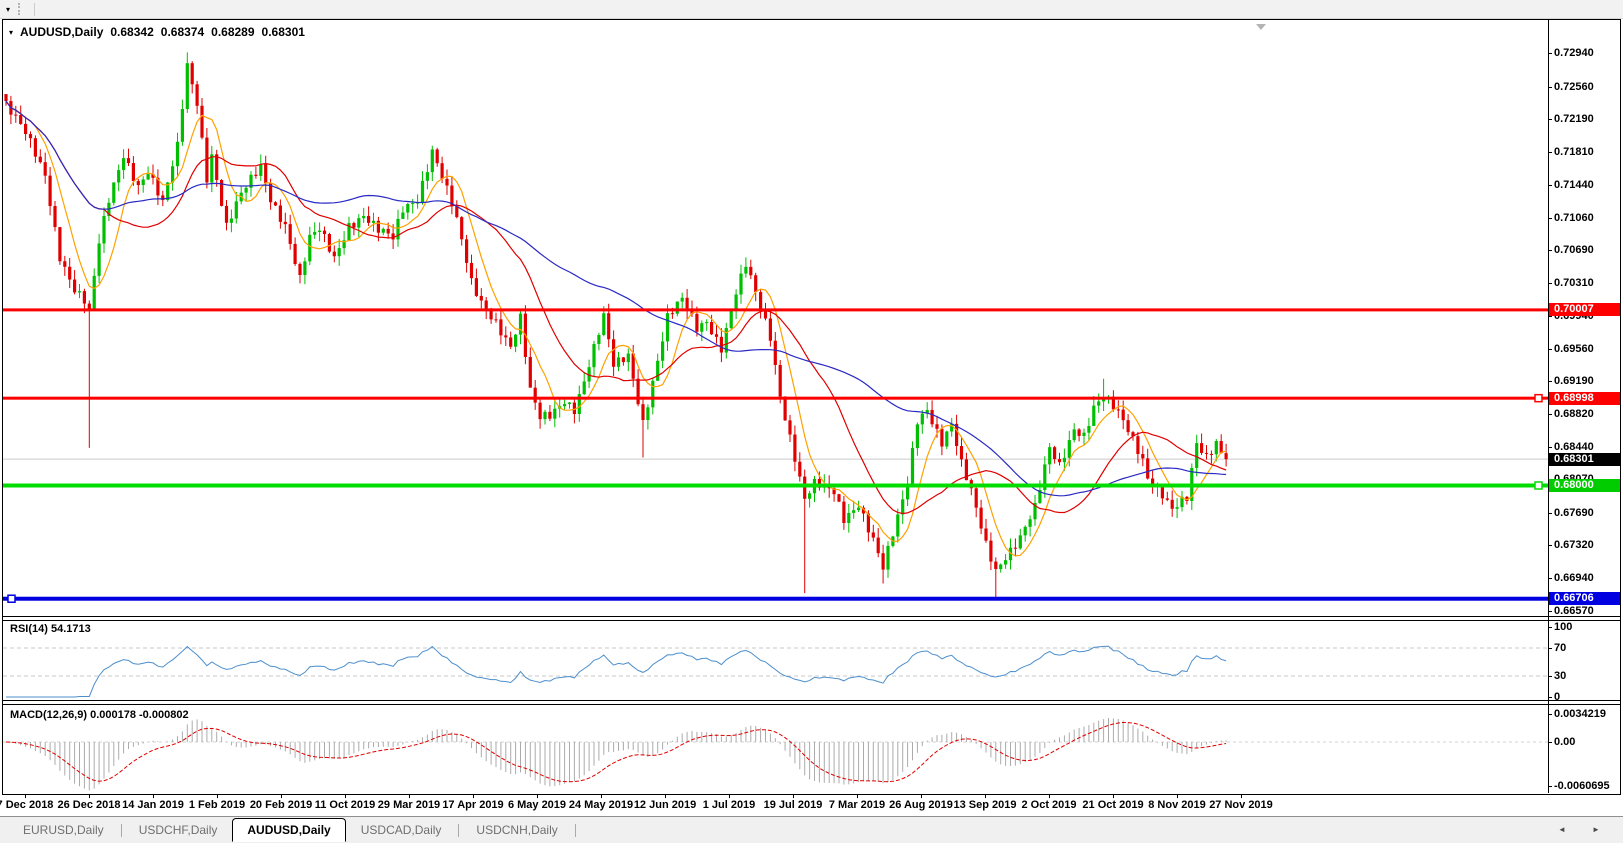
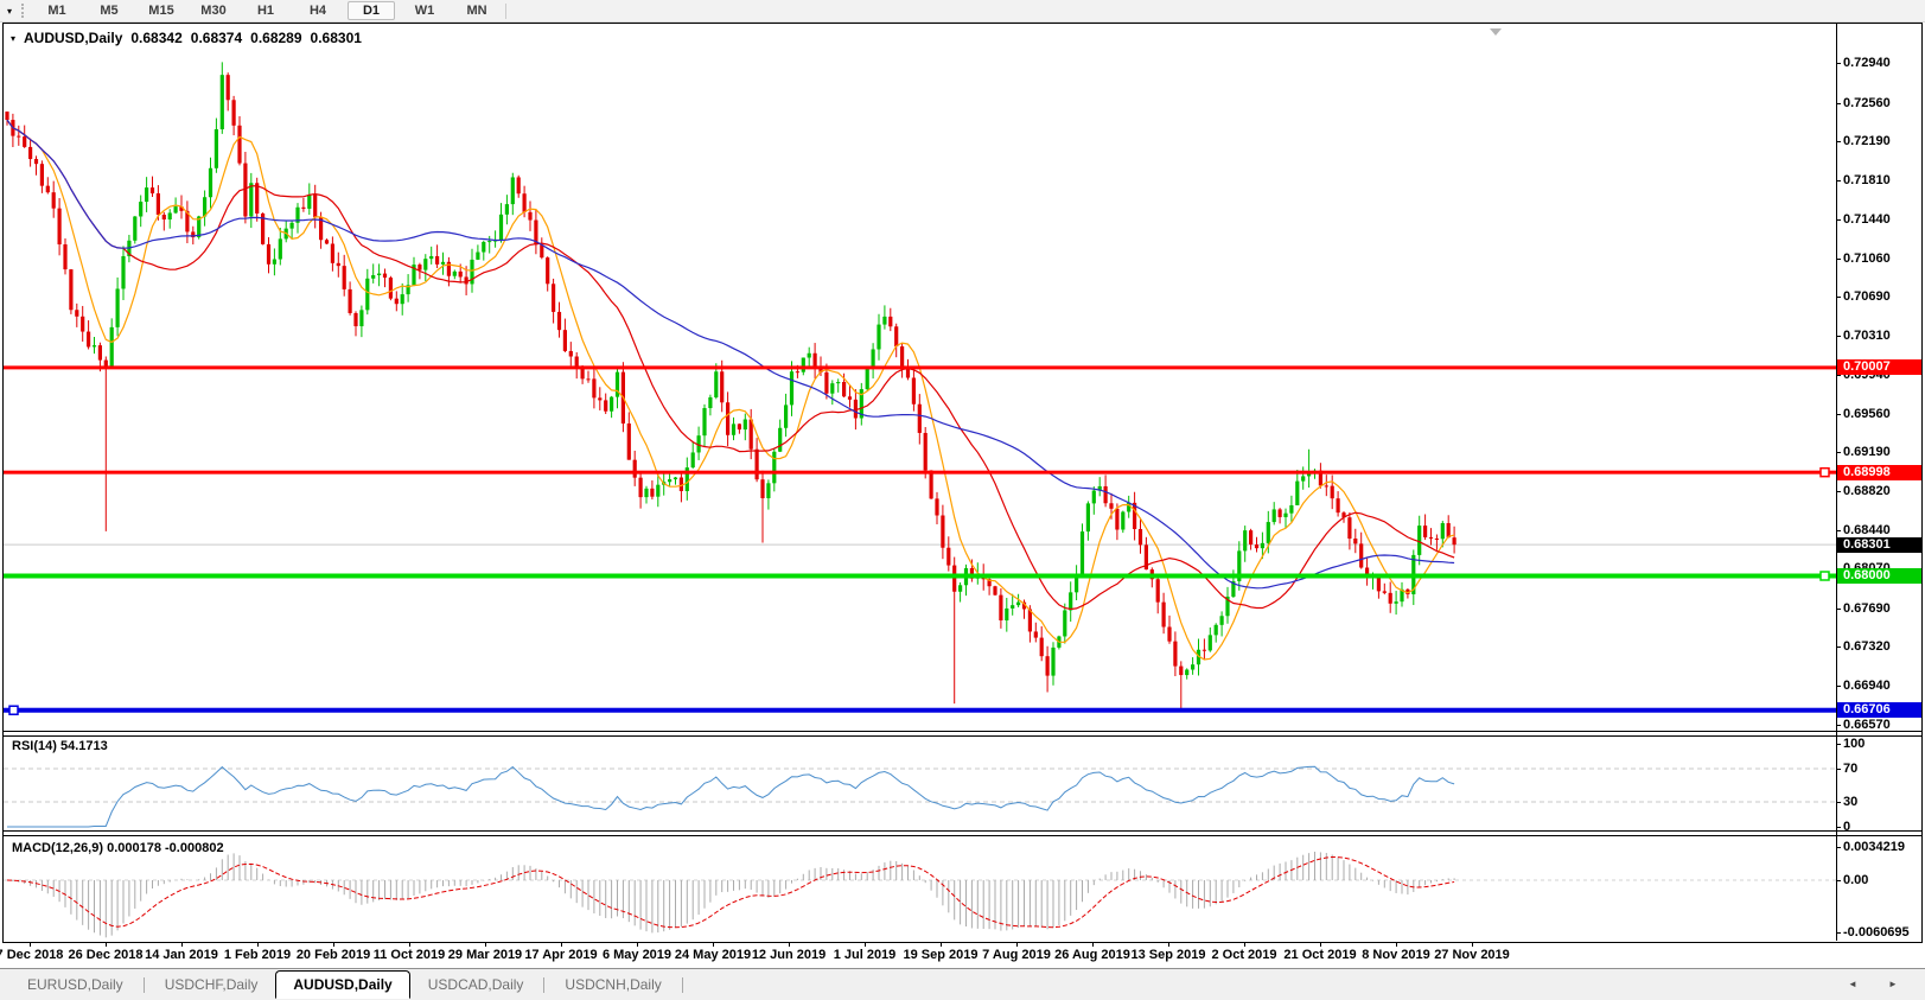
  ▾
+ M1
+ M5
+ M15
+ M30
+ H1
+ H4
+ D1
+ W1
+ MN
  ▾
  AUDUSD,Daily
  0.68342
  0.68374
  0.68289
  0.68301
  RSI(14) 54.1713
  MACD(12,26,9) 0.000178 -0.000802
  0.72940
  0.72560
  0.72190
  0.71810
  0.71440
  0.71060
  0.70690
  0.70310
  0.69560
  0.69190
  0.68820
  0.68440
  0.67690
  0.67320
  0.66940
  0.66570
  100
  70
  30
  0
  0.0034219
  0.00
  -0.0060695
  0.70007
  0.68998
  0.68301
  0.68000
  0.66706
  Dec 2018
  26 Dec 2018
  14 Jan 2019
  1 Feb 2019
  20 Feb 2019
  11 Oct 2019
  29 Mar 2019
  17 Apr 2019
  6 May 2019
  24 May 2019
  12 Jun 2019
  1 Jul 2019
- 19 Jul 2019
+ 19 Sep 2019
- 7 Mar 2019
+ 7 Aug 2019
  26 Aug 2019
  13 Sep 2019
  2 Oct 2019
  21 Oct 2019
  8 Nov 2019
  27 Nov 2019
  EURUSD,Daily
  USDCHF,Daily
  AUDUSD,Daily
  USDCAD,Daily
  USDCNH,Daily
  ◄
  ►
